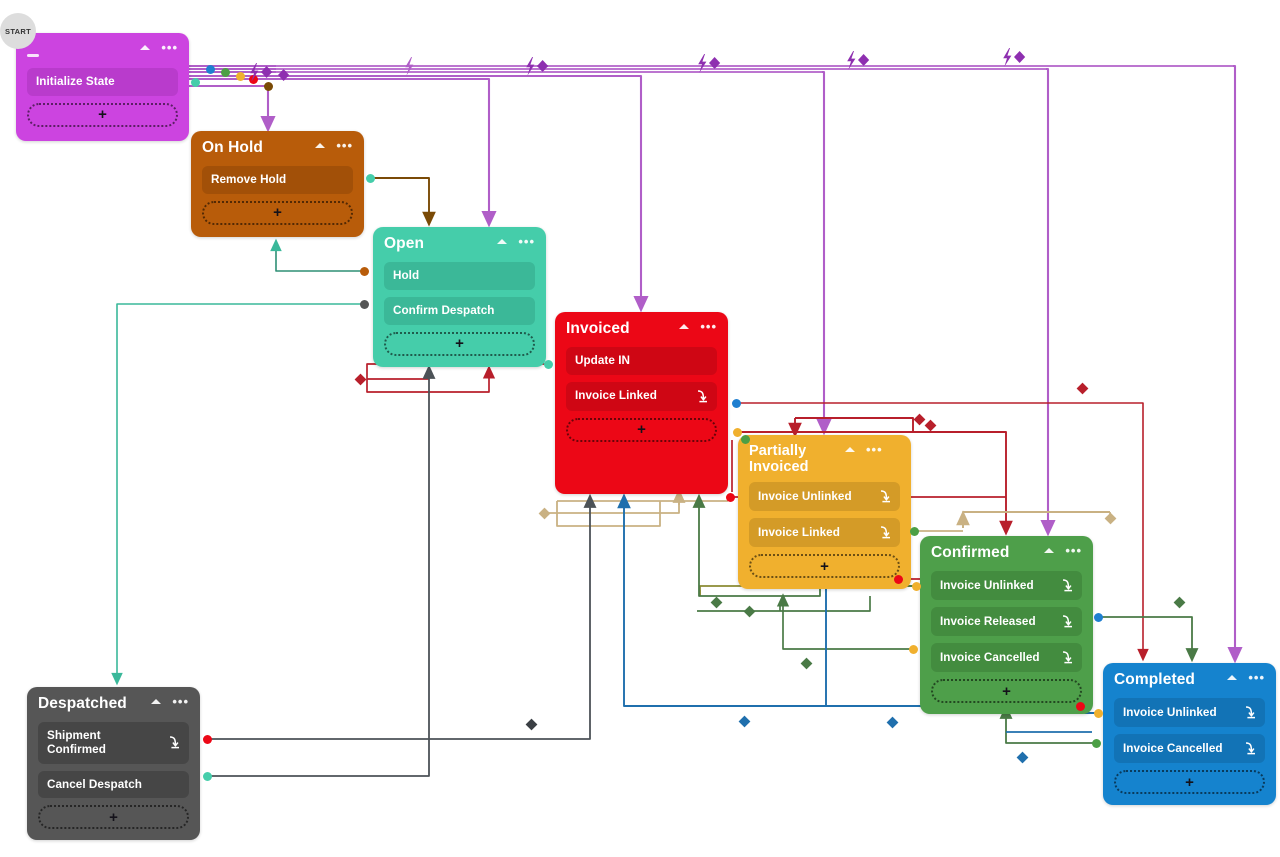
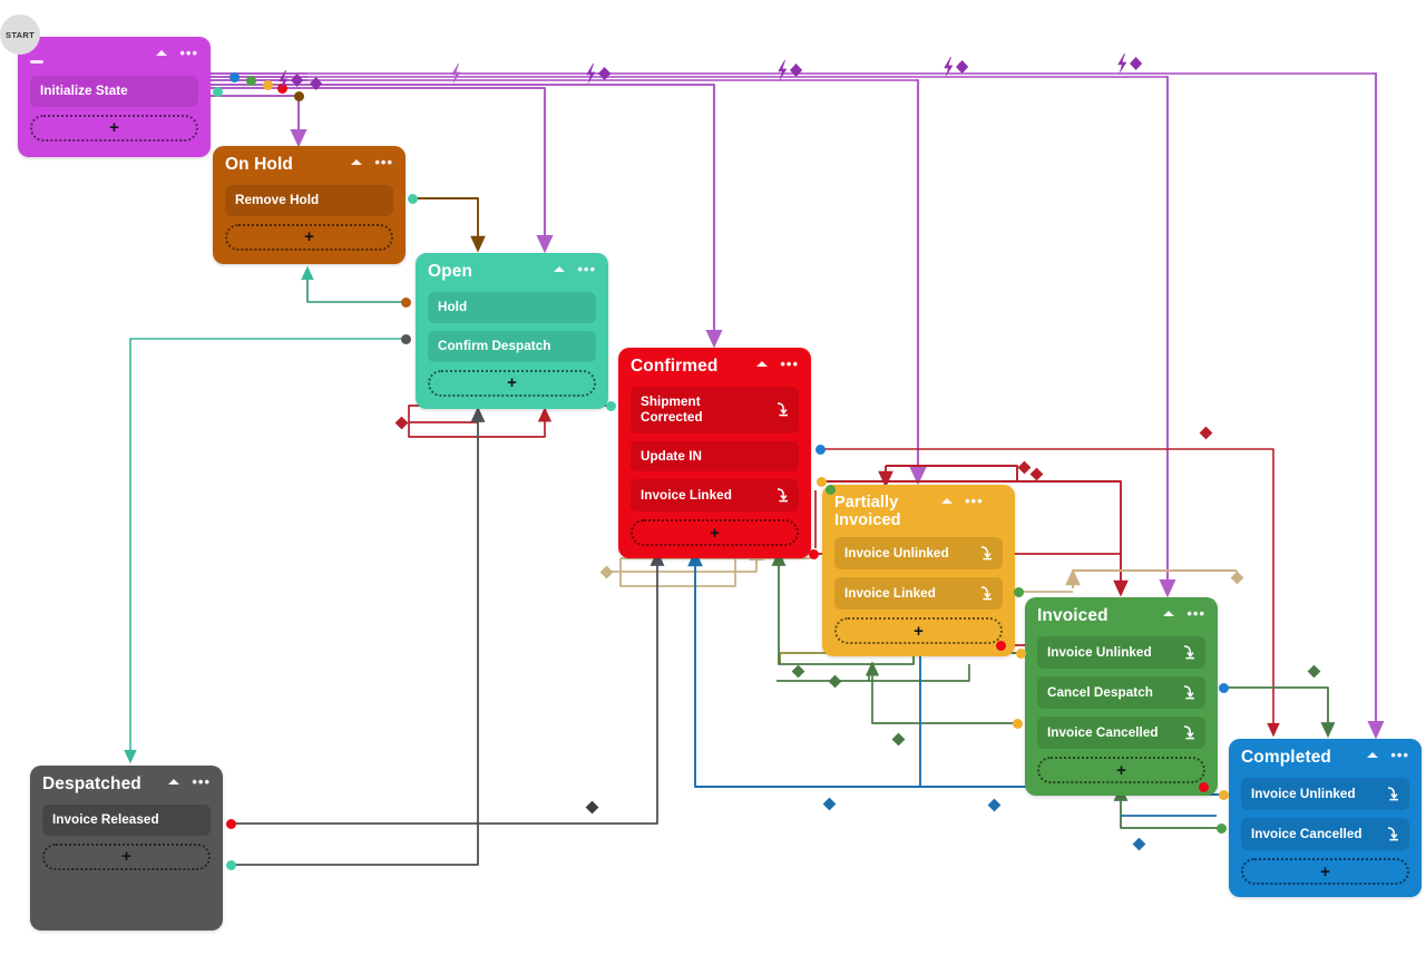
  START
  •••
  Initialize State
  +
  On Hold
  •••
  Remove Hold
  +
  Open
  •••
  Hold
  Confirm Despatch
  +
- Invoiced
+ Confirmed
  •••
+ Shipment Corrected
  Update IN
  Invoice Linked
  +
  Partially Invoiced
  •••
  Invoice Unlinked
  Invoice Linked
  +
- Confirmed
+ Invoiced
  •••
  Invoice Unlinked
- Invoice Released
+ Cancel Despatch
  Invoice Cancelled
  +
  Completed
  •••
  Invoice Unlinked
  Invoice Cancelled
  +
  Despatched
  •••
- Shipment Confirmed
- Cancel Despatch
+ Invoice Released
  +
